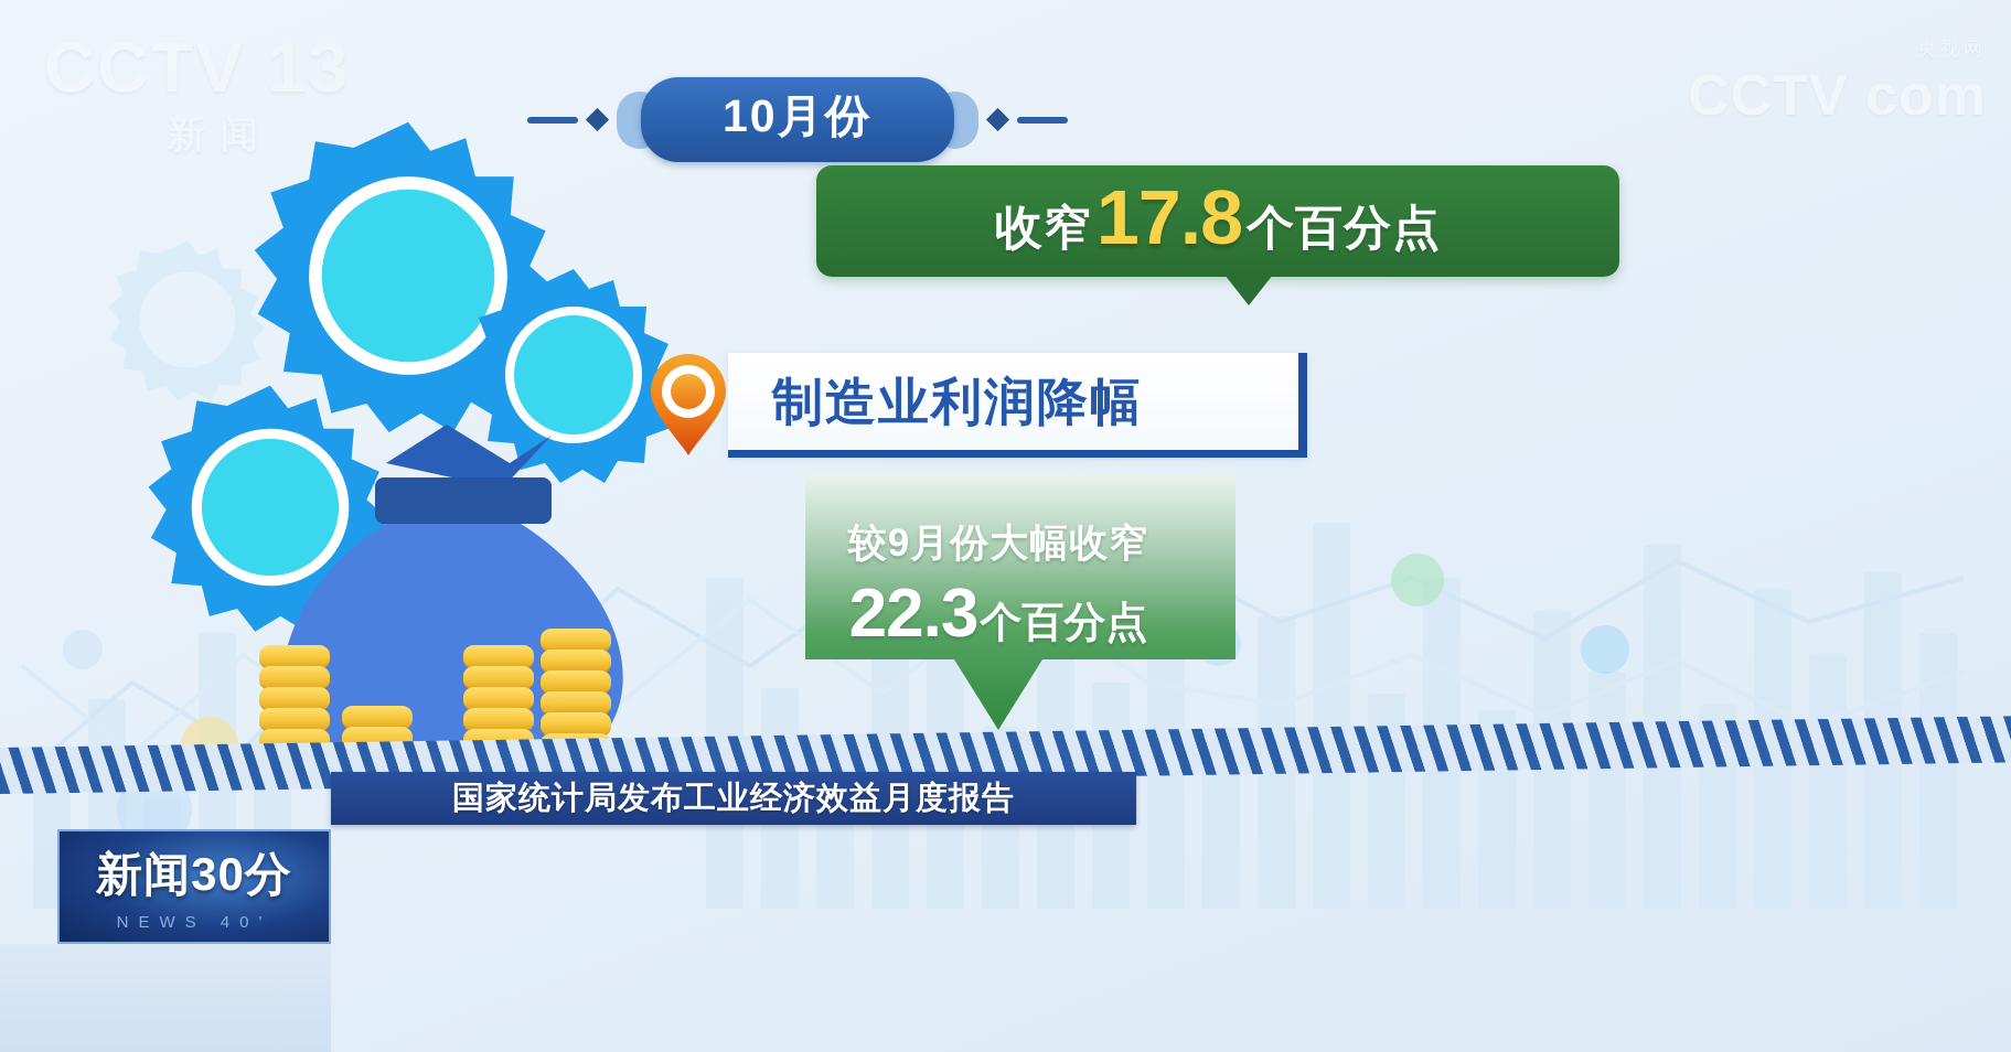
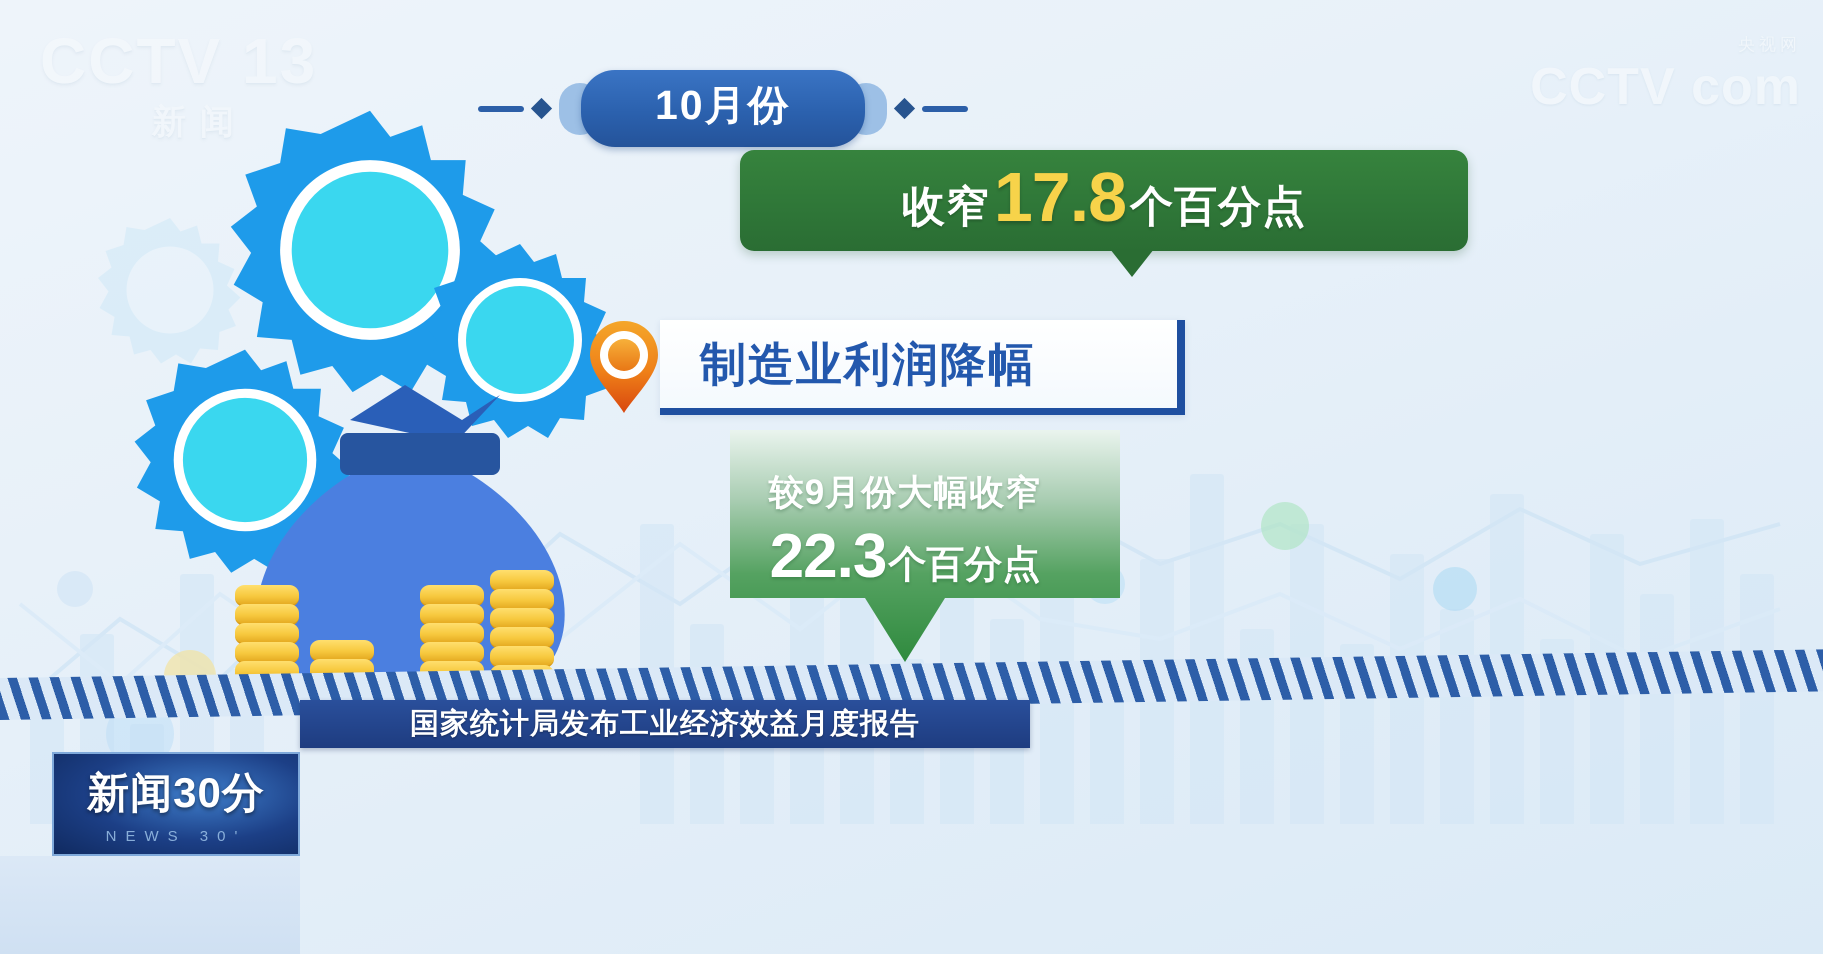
  10月份
  收窄
  17.8
  个百分点
  制造业利润降幅
  较9月份大幅收窄
  22.3
  个百分点
  国家统计局发布工业经济效益月度报告
  新闻30分
- NEWS 40'
+ NEWS 30'
